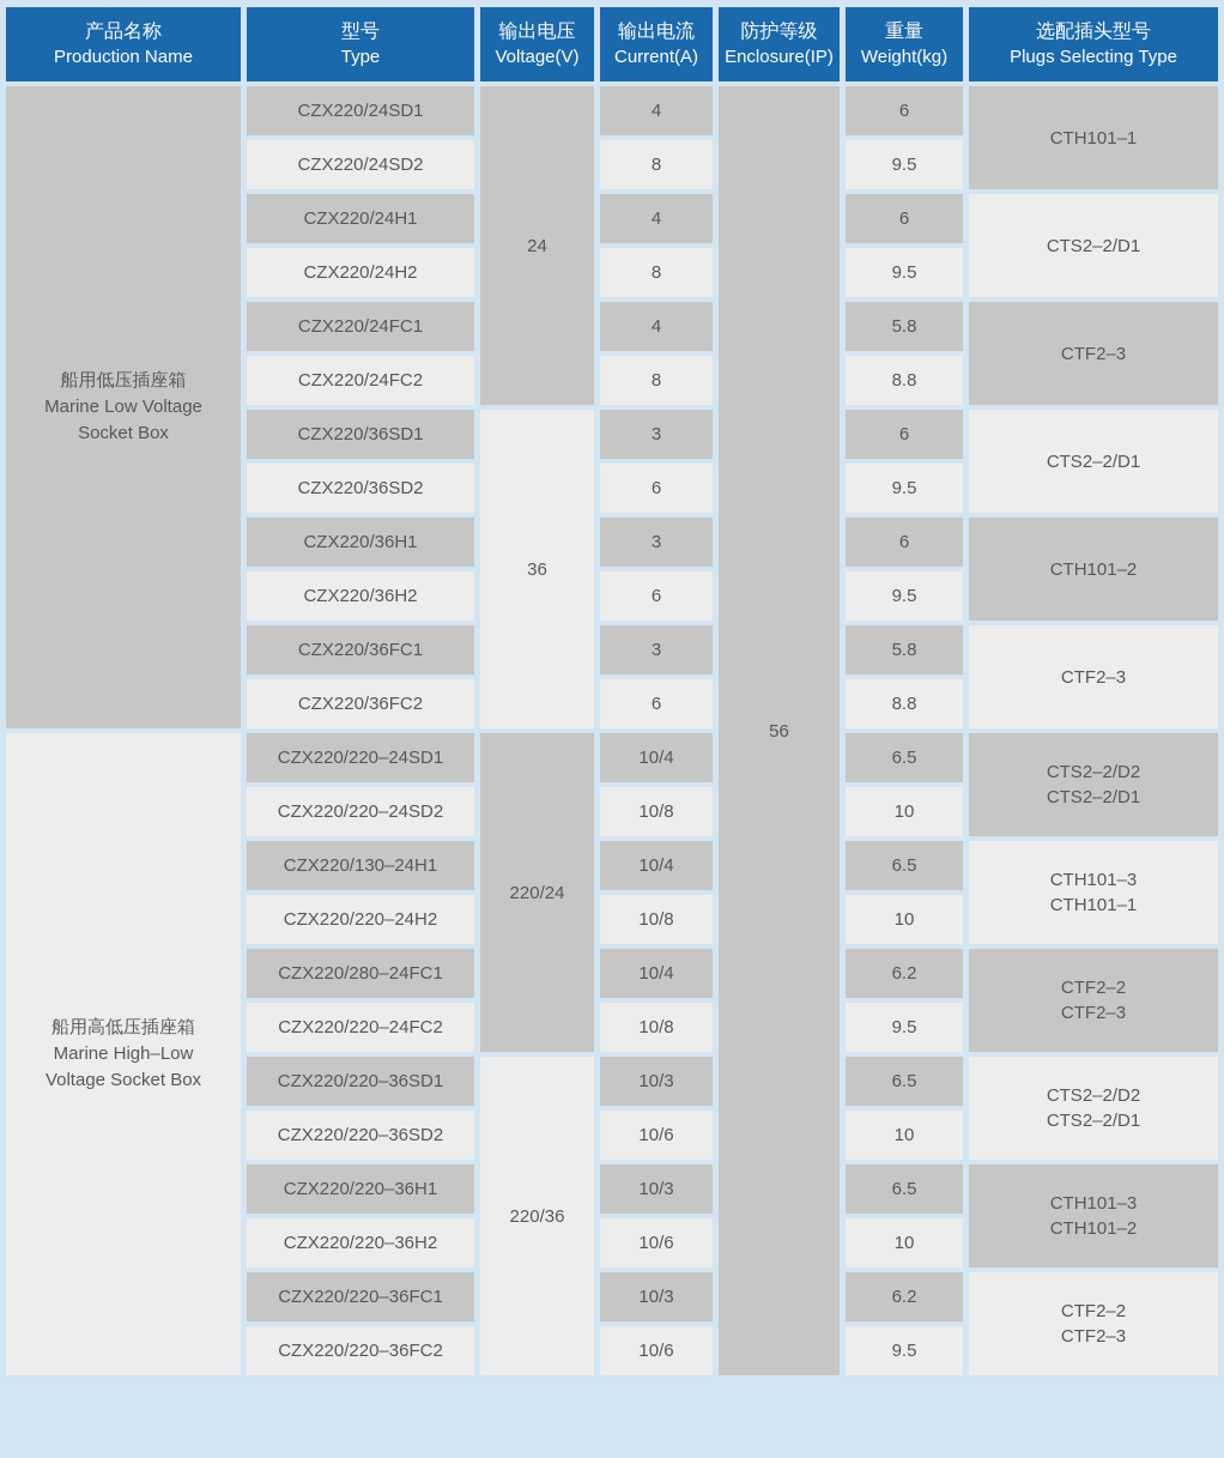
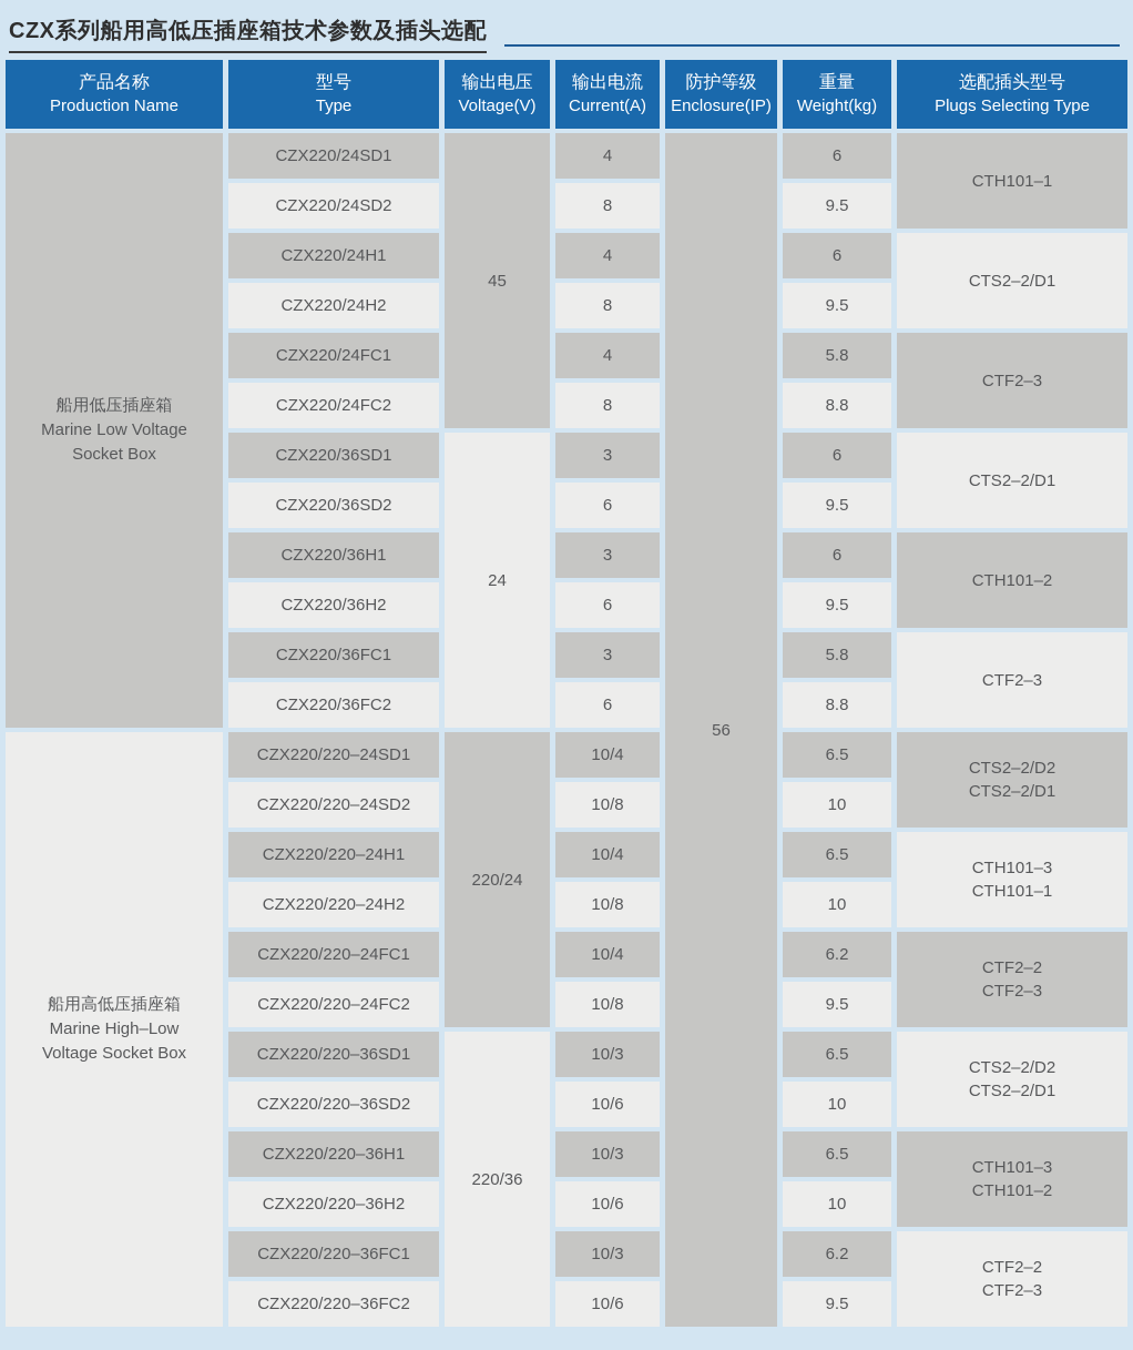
+ CZX系列船用高低压插座箱技术参数及插头选配
  产品名称 Production Name	型号 Type	输出电压 Voltage(V)	输出电流 Current(A)	防护等级 Enclosure(IP)	重量 Weight(kg)	选配插头型号 Plugs Selecting Type
- 船用低压插座箱 Marine Low Voltage Socket Box	CZX220/24SD1	24	4	56	6	CTH101–1
+ 船用低压插座箱 Marine Low Voltage Socket Box	CZX220/24SD1	45	4	56	6	CTH101–1
  CZX220/24SD2	8	9.5
  CZX220/24H1	4	6	CTS2–2/D1
  CZX220/24H2	8	9.5
  CZX220/24FC1	4	5.8	CTF2–3
  CZX220/24FC2	8	8.8
- CZX220/36SD1	36	3	6	CTS2–2/D1
+ CZX220/36SD1	24	3	6	CTS2–2/D1
  CZX220/36SD2	6	9.5
  CZX220/36H1	3	6	CTH101–2
  CZX220/36H2	6	9.5
  CZX220/36FC1	3	5.8	CTF2–3
  CZX220/36FC2	6	8.8
  船用高低压插座箱 Marine High–Low Voltage Socket Box	CZX220/220–24SD1	220/24	10/4	6.5	CTS2–2/D2 CTS2–2/D1
  CZX220/220–24SD2	10/8	10
- CZX220/130–24H1	10/4	6.5	CTH101–3 CTH101–1
+ CZX220/220–24H1	10/4	6.5	CTH101–3 CTH101–1
  CZX220/220–24H2	10/8	10
- CZX220/280–24FC1	10/4	6.2	CTF2–2 CTF2–3
+ CZX220/220–24FC1	10/4	6.2	CTF2–2 CTF2–3
  CZX220/220–24FC2	10/8	9.5
  CZX220/220–36SD1	220/36	10/3	6.5	CTS2–2/D2 CTS2–2/D1
  CZX220/220–36SD2	10/6	10
  CZX220/220–36H1	10/3	6.5	CTH101–3 CTH101–2
  CZX220/220–36H2	10/6	10
  CZX220/220–36FC1	10/3	6.2	CTF2–2 CTF2–3
  CZX220/220–36FC2	10/6	9.5
